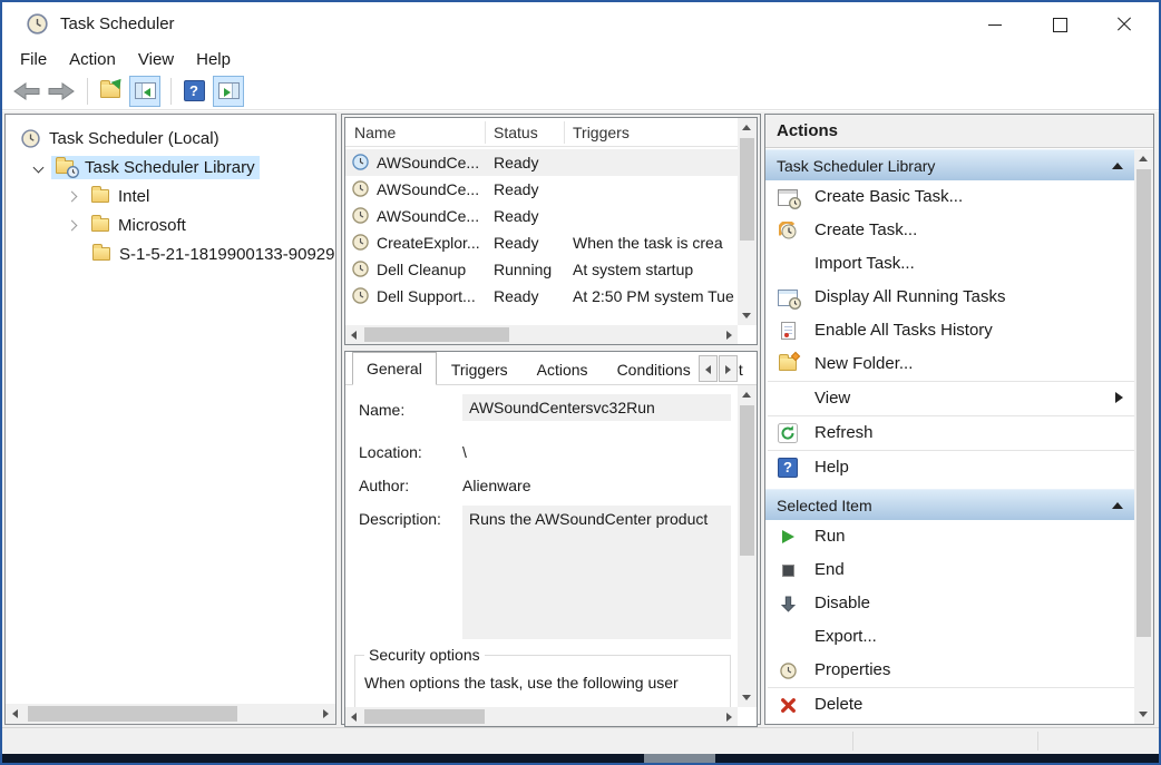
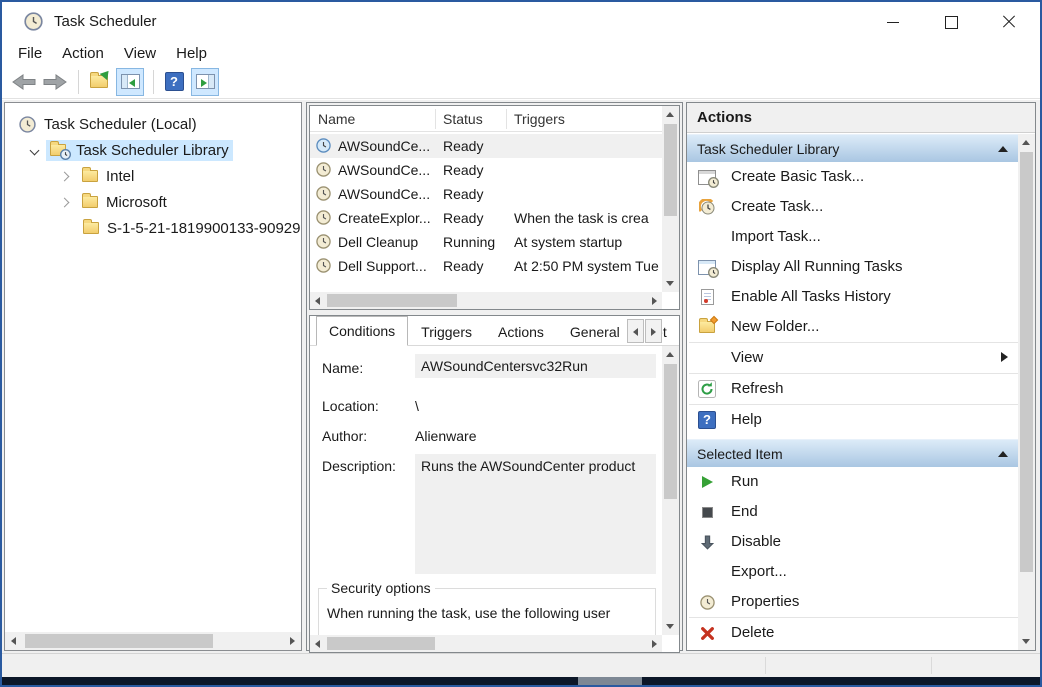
  Task Scheduler
  File
  Action
  View
  Help
  Task Scheduler (Local)
  Task Scheduler Library
  Intel
  Microsoft
  S-1-5-21-1819900133-90929
  Name
  Status
  Triggers
  AWSoundCe...
  Ready
  AWSoundCe...
  Ready
  AWSoundCe...
  Ready
  CreateExplor...
  Ready
  When the task is crea
  Dell Cleanup
  Running
  At system startup
  Dell Support...
  Ready
  At 2:50 PM system Tue
- General
+ Conditions
  Triggers
  Actions
- Conditions
+ General
  Name:
  AWSoundCentersvc32Run
  Location:
  \
  Author:
  Alienware
  Description:
  Runs the AWSoundCenter product
  Security options
- When options the task, use the following user
+ When running the task, use the following user
  Actions
  Task Scheduler Library
  Create Basic Task...
  Create Task...
  Import Task...
  Display All Running Tasks
  Enable All Tasks History
  New Folder...
  View
  Refresh
  Help
  Selected Item
  Run
  End
  Disable
  Export...
  Properties
  Delete
